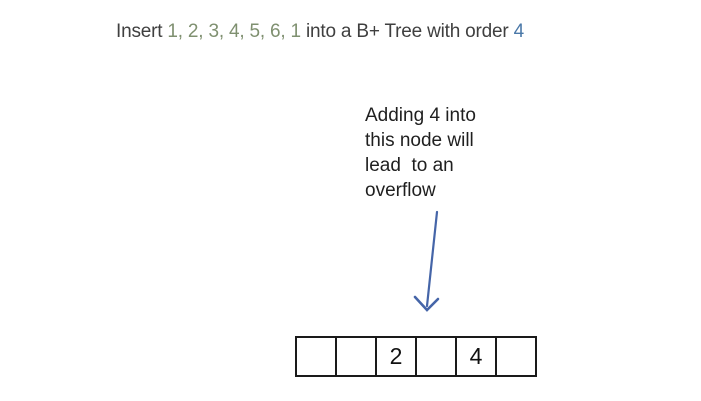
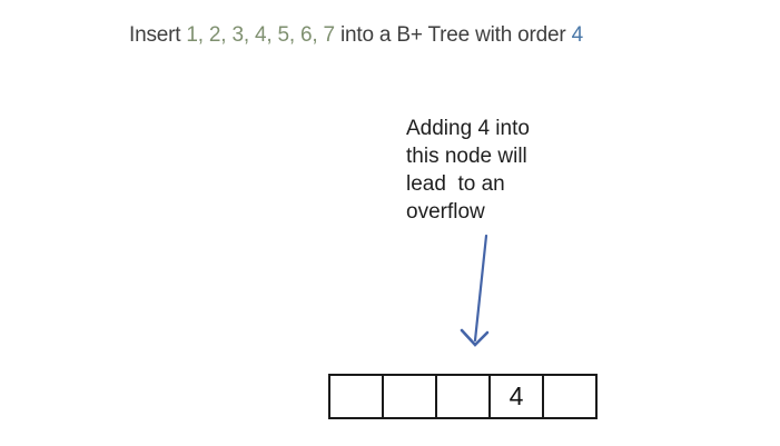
- Insert 1, 2, 3, 4, 5, 6, 1 into a B+ Tree with order 4
+ Insert 1, 2, 3, 4, 5, 6, 7 into a B+ Tree with order 4
  Adding 4 into
  this node will
  lead to an
  overflow
- 2
  4
